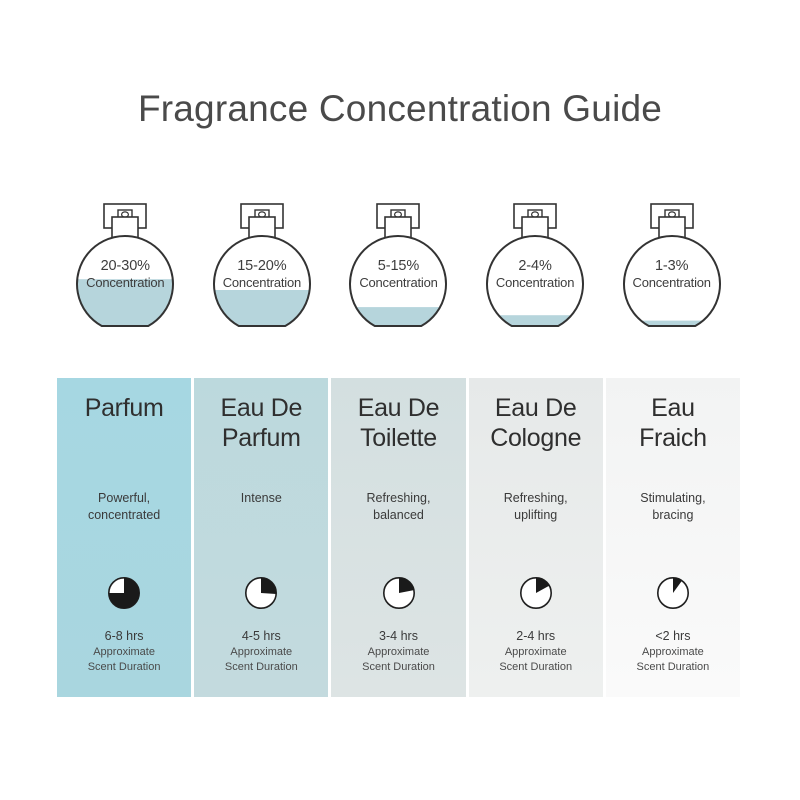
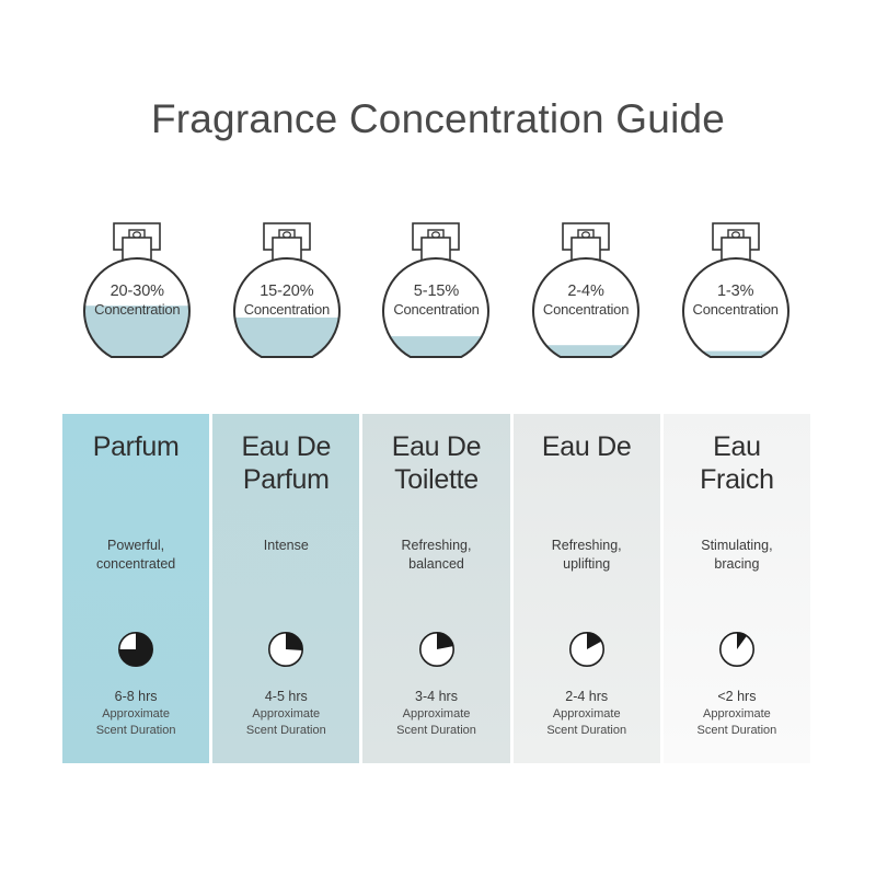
  Fragrance Concentration Guide
  20-30%
  Concentration
  15-20%
  Concentration
  5-15%
  Concentration
  2-4%
  Concentration
  1-3%
  Concentration
  Parfum
  Powerful,
  concentrated
  6-8 hrs
  Approximate
  Scent Duration
  Eau De
  Parfum
  Intense
  4-5 hrs
  Approximate
  Scent Duration
  Eau De
  Toilette
  Refreshing,
  balanced
  3-4 hrs
  Approximate
  Scent Duration
  Eau De
- Cologne
  Refreshing,
  uplifting
  2-4 hrs
  Approximate
  Scent Duration
  Eau
  Fraich
  Stimulating,
  bracing
  <2 hrs
  Approximate
  Scent Duration
